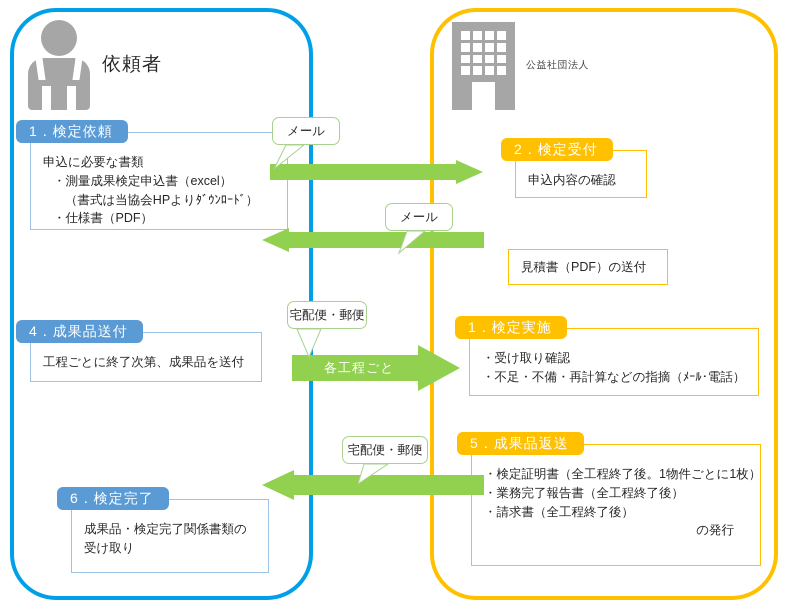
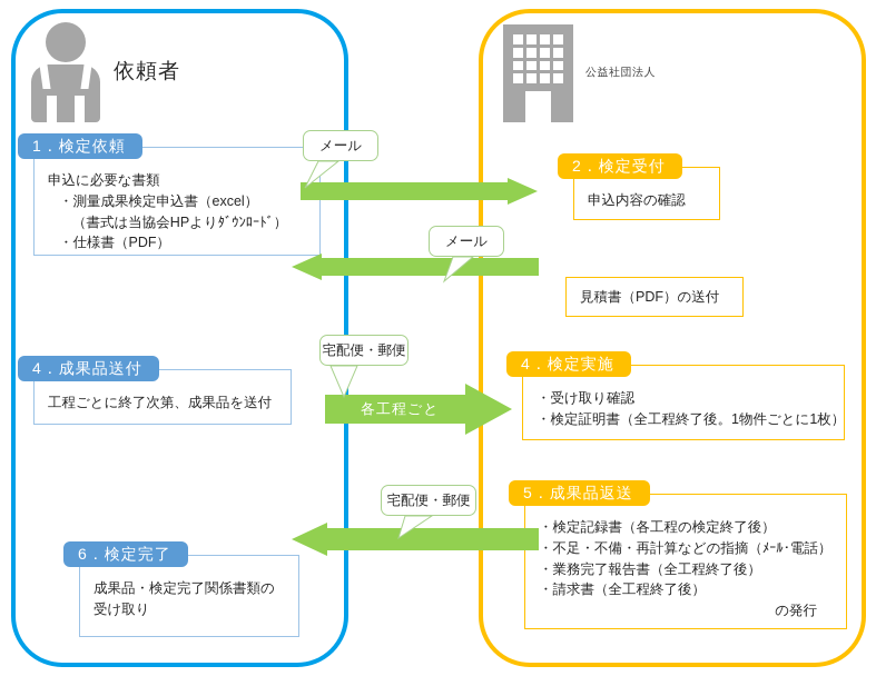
  依頼者
  公益社団法人
  申込に必要な書類
  ・測量成果検定申込書（excel）
  （書式は当協会HPよりﾀﾞｳﾝﾛｰﾄﾞ）
  ・仕様書（PDF）
  1．検定依頼
  申込内容の確認
  2．検定受付
  工程ごとに終了次第、成果品を送付
  4．成果品送付
  ・受け取り確認
- ・不足・不備・再計算などの指摘（ﾒｰﾙ・電話）
+ ・検定証明書（全工程終了後。1物件ごとに1枚）
- 1．検定実施
+ 4．検定実施
+ ・検定記録書（各工程の検定終了後）
- ・検定証明書（全工程終了後。1物件ごとに1枚）
+ ・不足・不備・再計算などの指摘（ﾒｰﾙ・電話）
  ・業務完了報告書（全工程終了後）
  ・請求書（全工程終了後）
  の発行
  5．成果品返送
  成果品・検定完了関係書類の
  受け取り
  6．検定完了
  見積書（PDF）の送付
  各工程ごと
  メール
  メール
  宅配便・郵便
  宅配便・郵便
